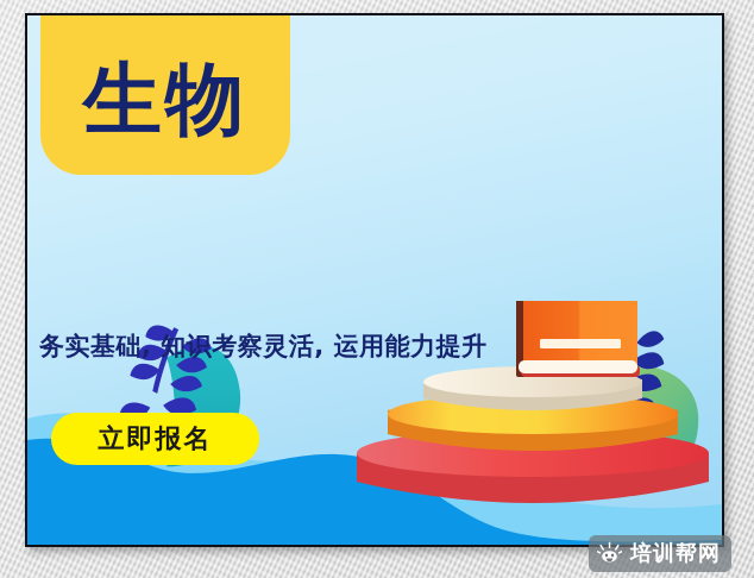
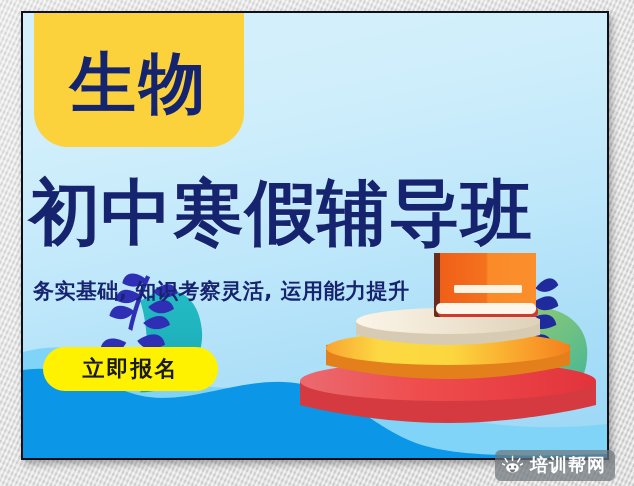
  生物
+ 初中寒假辅导班
  务实基础, 知识考察灵活, 运用能力提升
  立即报名
  培训帮网
